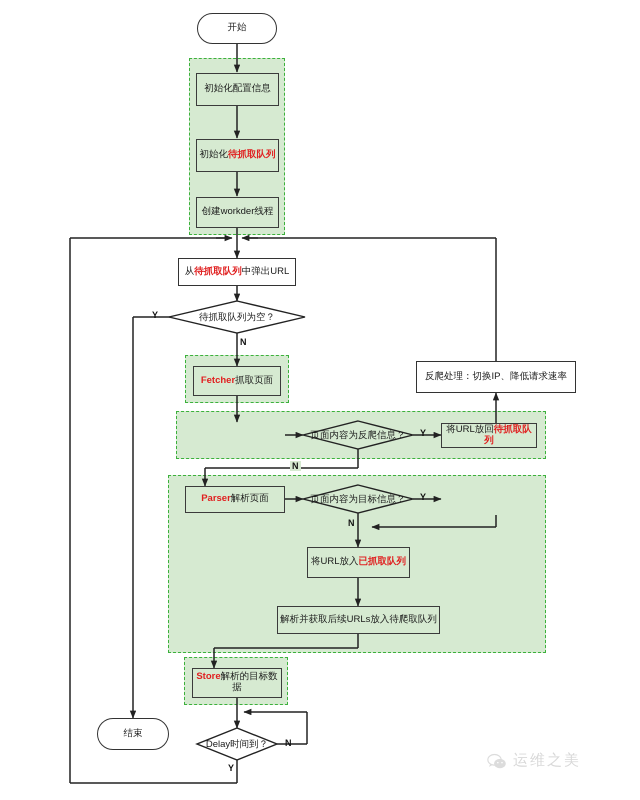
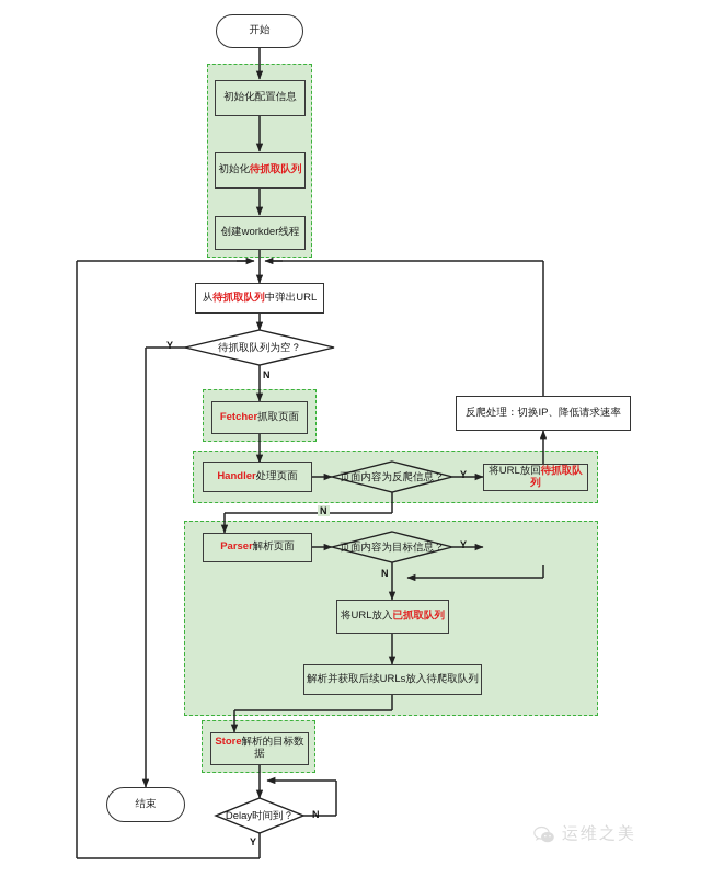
  开始
  初始化配置信息
  初始化待抓取队列
  创建workder线程
  从待抓取队列中弹出URL
  待抓取队列为空？
  Fetcher抓取页面
+ Handler处理页面
  页面内容为反爬信息？
  将URL放回待抓取队列
  反爬处理：切换IP、降低请求速率
  Parser解析页面
  页面内容为目标信息？
  将URL放入已抓取队列
  解析并获取后续URLs放入待爬取队列
  Store解析的目标数据
  Delay时间到？
  结束
  Y
  N
  Y
  N
  Y
  N
  N
  Y
  运维之美
